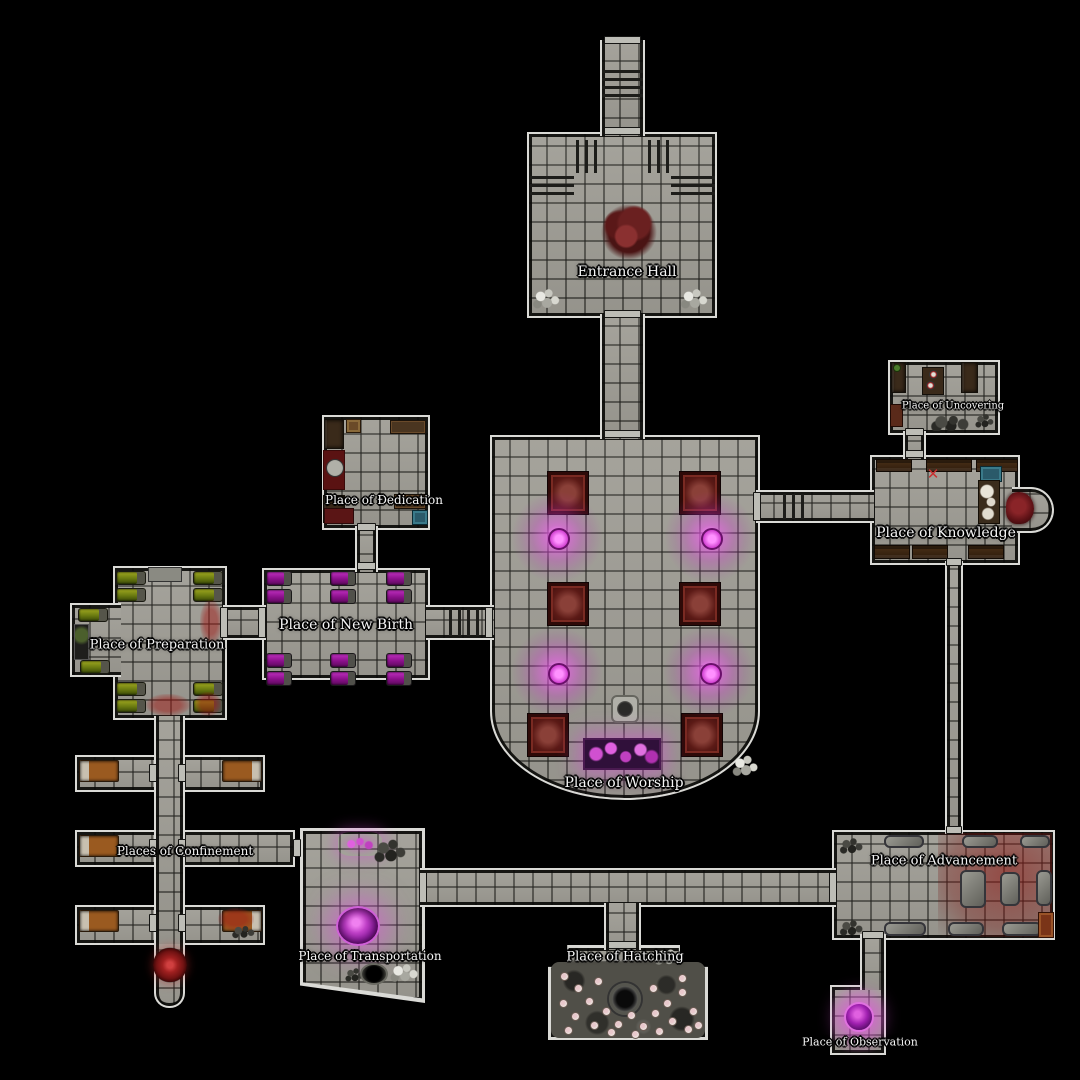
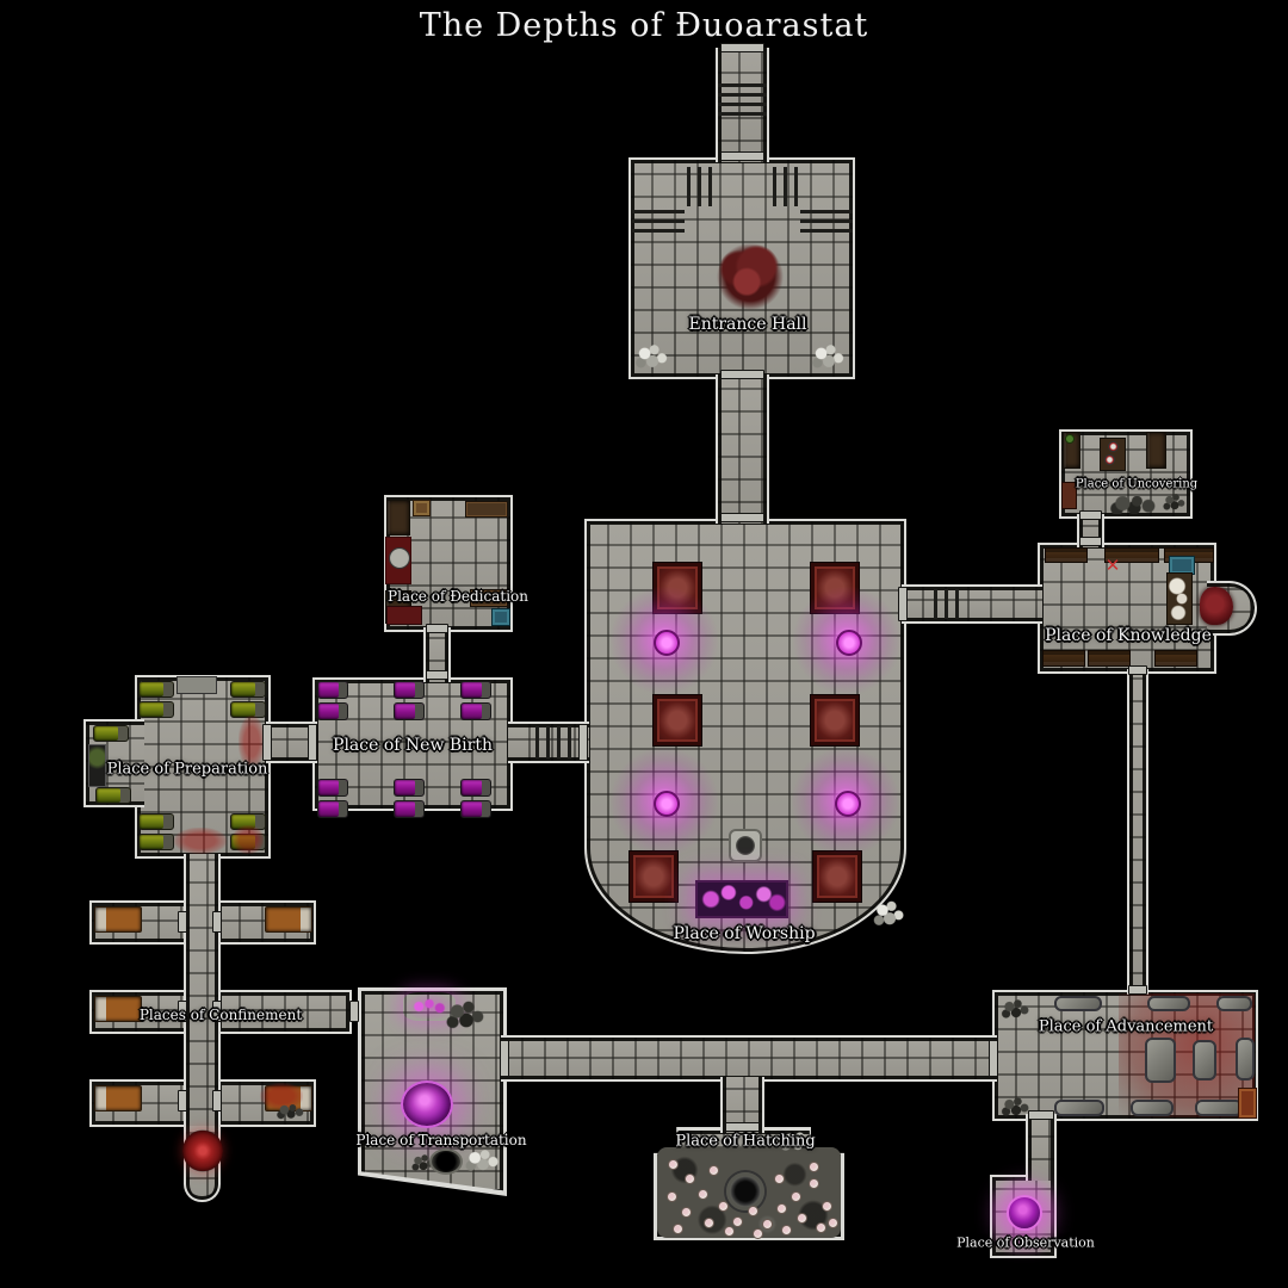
+ The Depths of Đuoarastat
  ✕
  Entrance Hall
  Place of Uncovering
  Place of Knowledge
  Place of Đedication
  Place of New Birth
  Place of Preparation
  Place of Worship
  Places of Confinement
  Place of Advancement
  Place of Transportation
  Place of Hatching
  Place of Observation
